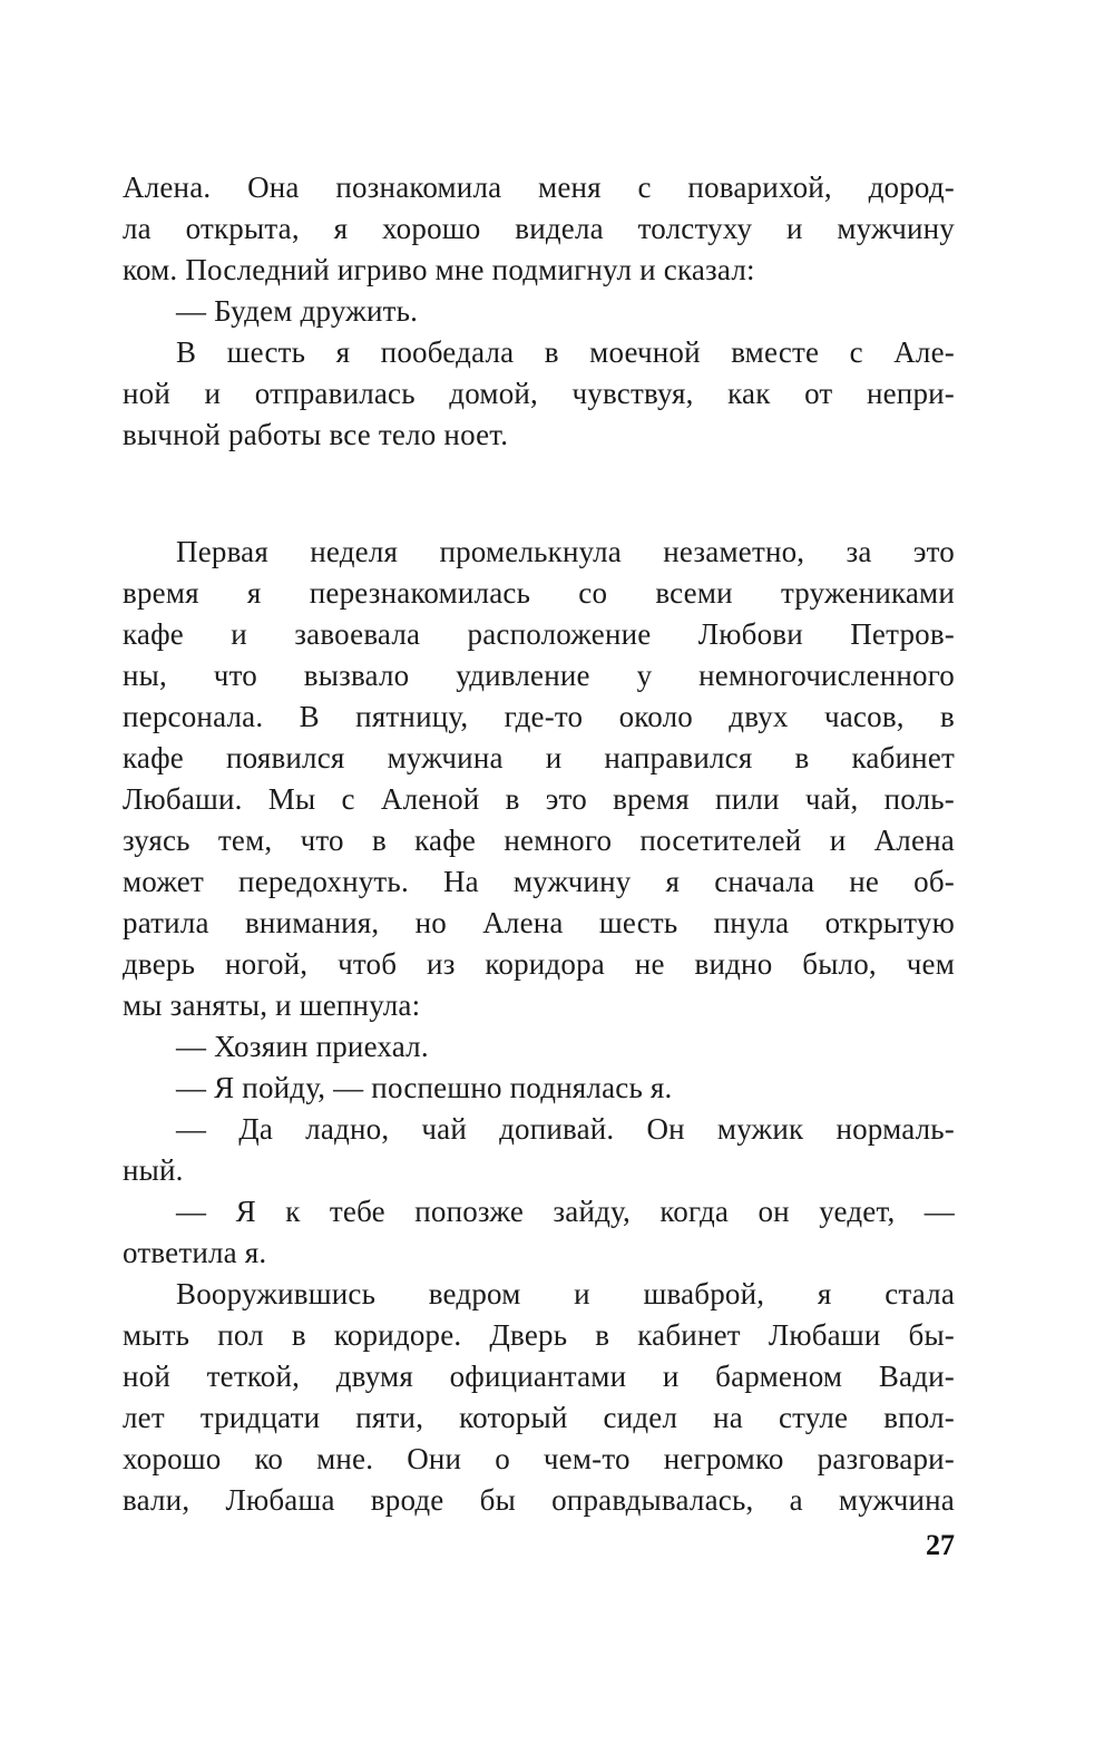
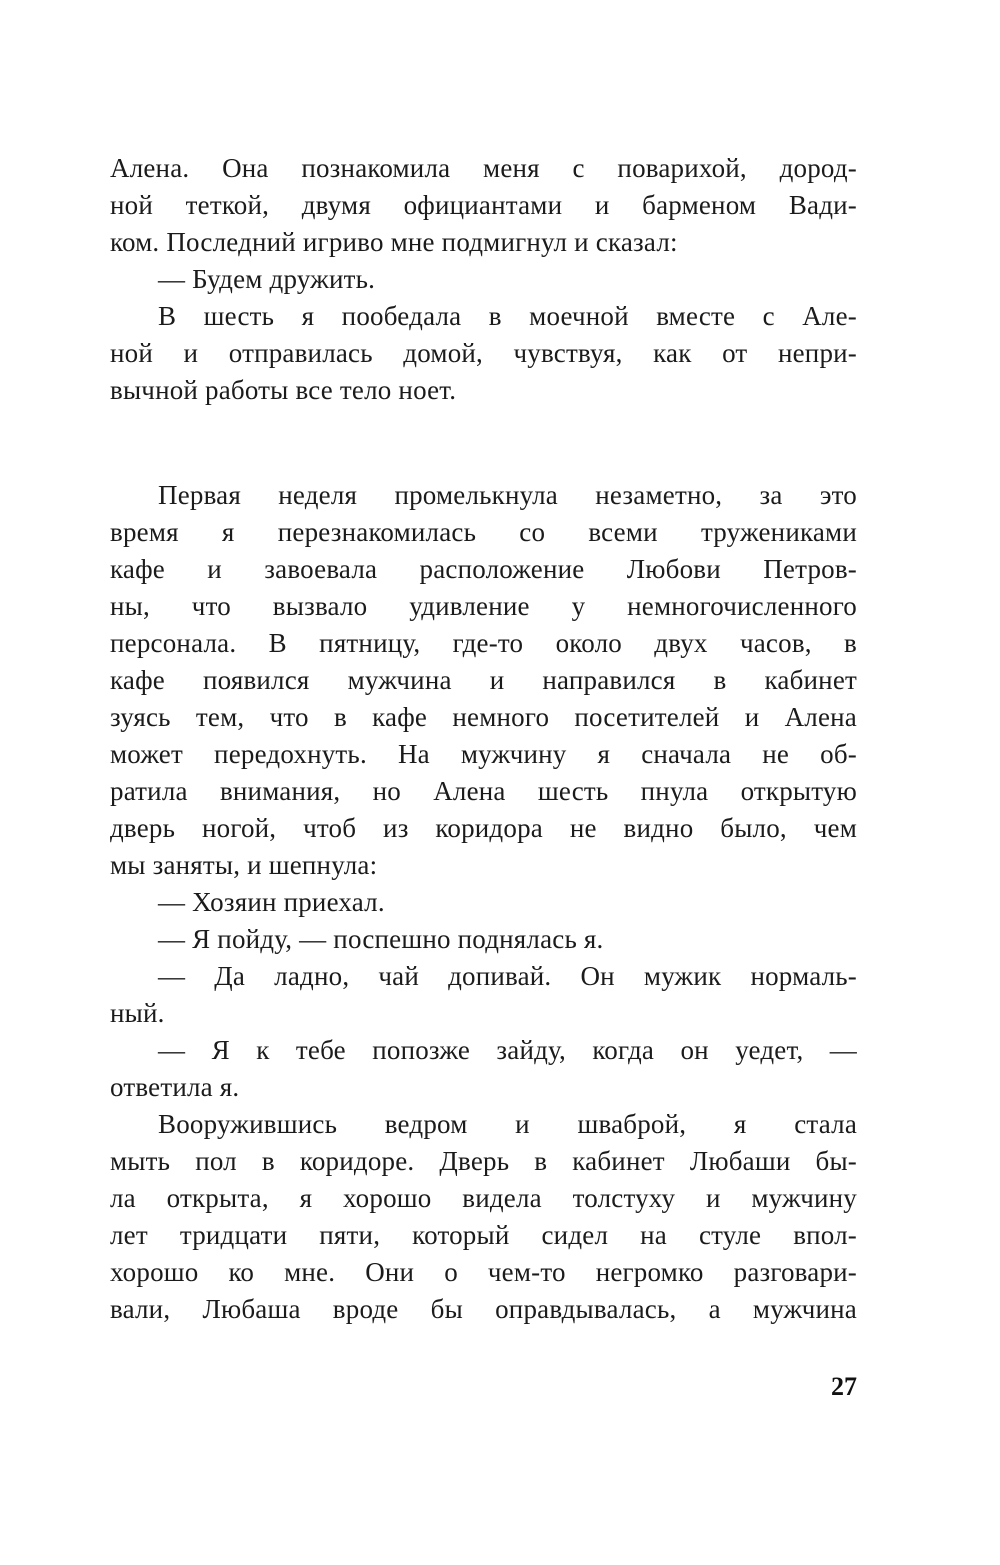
  Алена. Она познакомила меня с поварихой, дород-
- ла открыта, я хорошо видела толстуху и мужчину
+ ной теткой, двумя официантами и барменом Вади-
  ком. Последний игриво мне подмигнул и сказал:
  — Будем дружить.
  В шесть я пообедала в моечной вместе с Але-
  ной и отправилась домой, чувствуя, как от непри-
  вычной работы все тело ноет.
  Первая неделя промелькнула незаметно, за это
  время я перезнакомилась со всеми тружениками
  кафе и завоевала расположение Любови Петров-
  ны, что вызвало удивление у немногочисленного
  персонала. В пятницу, где-то около двух часов, в
  кафе появился мужчина и направился в кабинет
- Любаши. Мы с Аленой в это время пили чай, поль-
  зуясь тем, что в кафе немного посетителей и Алена
  может передохнуть. На мужчину я сначала не об-
  ратила внимания, но Алена шесть пнула открытую
  дверь ногой, чтоб из коридора не видно было, чем
  мы заняты, и шепнула:
  — Хозяин приехал.
  — Я пойду, — поспешно поднялась я.
  — Да ладно, чай допивай. Он мужик нормаль-
  ный.
  — Я к тебе попозже зайду, когда он уедет, —
  ответила я.
  Вооружившись ведром и шваброй, я стала
  мыть пол в коридоре. Дверь в кабинет Любаши бы-
- ной теткой, двумя официантами и барменом Вади-
+ ла открыта, я хорошо видела толстуху и мужчину
  лет тридцати пяти, который сидел на стуле впол-
  хорошо ко мне. Они о чем-то негромко разговари-
  вали, Любаша вроде бы оправдывалась, а мужчина
  27
